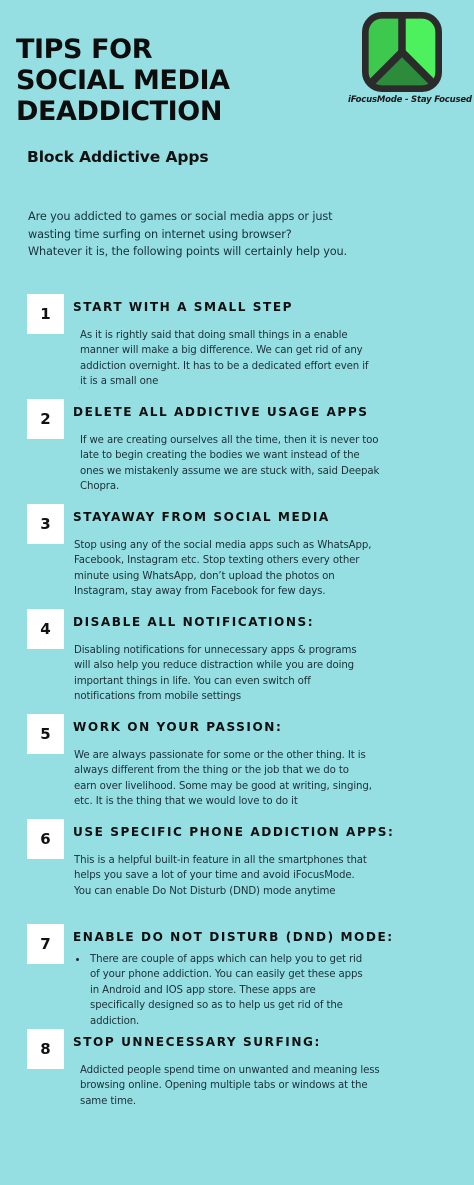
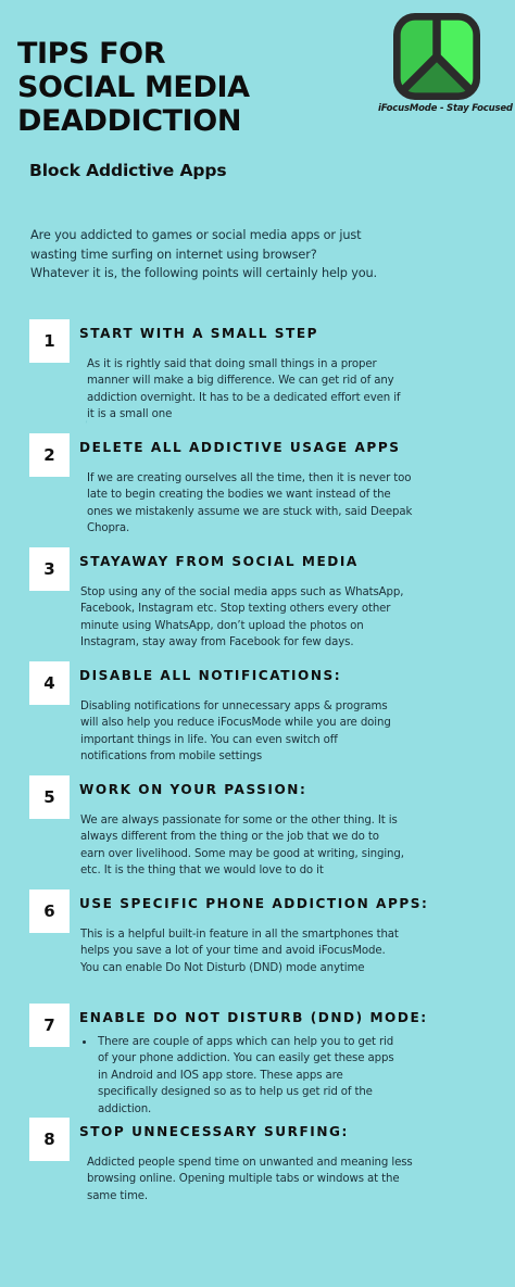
  TIPS FOR
  SOCIAL MEDIA
  DEADDICTION
  Block Addictive Apps
  iFocusMode - Stay Focused
  Are you addicted to games or social media apps or just wasting time surfing on internet using browser? Whatever it is, the following points will certainly help you.
  1
  START WITH A SMALL STEP
- As it is rightly said that doing small things in a enable manner will make a big difference. We can get rid of any addiction overnight. It has to be a dedicated effort even if it is a small one
+ As it is rightly said that doing small things in a proper manner will make a big difference. We can get rid of any addiction overnight. It has to be a dedicated effort even if it is a small one
  2
  DELETE ALL ADDICTIVE USAGE APPS
  If we are creating ourselves all the time, then it is never too late to begin creating the bodies we want instead of the ones we mistakenly assume we are stuck with, said Deepak Chopra.
  3
  STAYAWAY FROM SOCIAL MEDIA
  Stop using any of the social media apps such as WhatsApp, Facebook, Instagram etc. Stop texting others every other minute using WhatsApp, don’t upload the photos on Instagram, stay away from Facebook for few days.
  4
  DISABLE ALL NOTIFICATIONS:
- Disabling notifications for unnecessary apps & programs will also help you reduce distraction while you are doing important things in life. You can even switch off notifications from mobile settings
+ Disabling notifications for unnecessary apps & programs will also help you reduce iFocusMode while you are doing important things in life. You can even switch off notifications from mobile settings
  5
  WORK ON YOUR PASSION:
  We are always passionate for some or the other thing. It is always different from the thing or the job that we do to earn over livelihood. Some may be good at writing, singing, etc. It is the thing that we would love to do it
  6
  USE SPECIFIC PHONE ADDICTION APPS:
  This is a helpful built-in feature in all the smartphones that helps you save a lot of your time and avoid iFocusMode. You can enable Do Not Disturb (DND) mode anytime
  7
  ENABLE DO NOT DISTURB (DND) MODE:
  There are couple of apps which can help you to get rid of your phone addiction. You can easily get these apps in Android and IOS app store. These apps are specifically designed so as to help us get rid of the addiction.
  8
  STOP UNNECESSARY SURFING:
  Addicted people spend time on unwanted and meaning less browsing online. Opening multiple tabs or windows at the same time.
